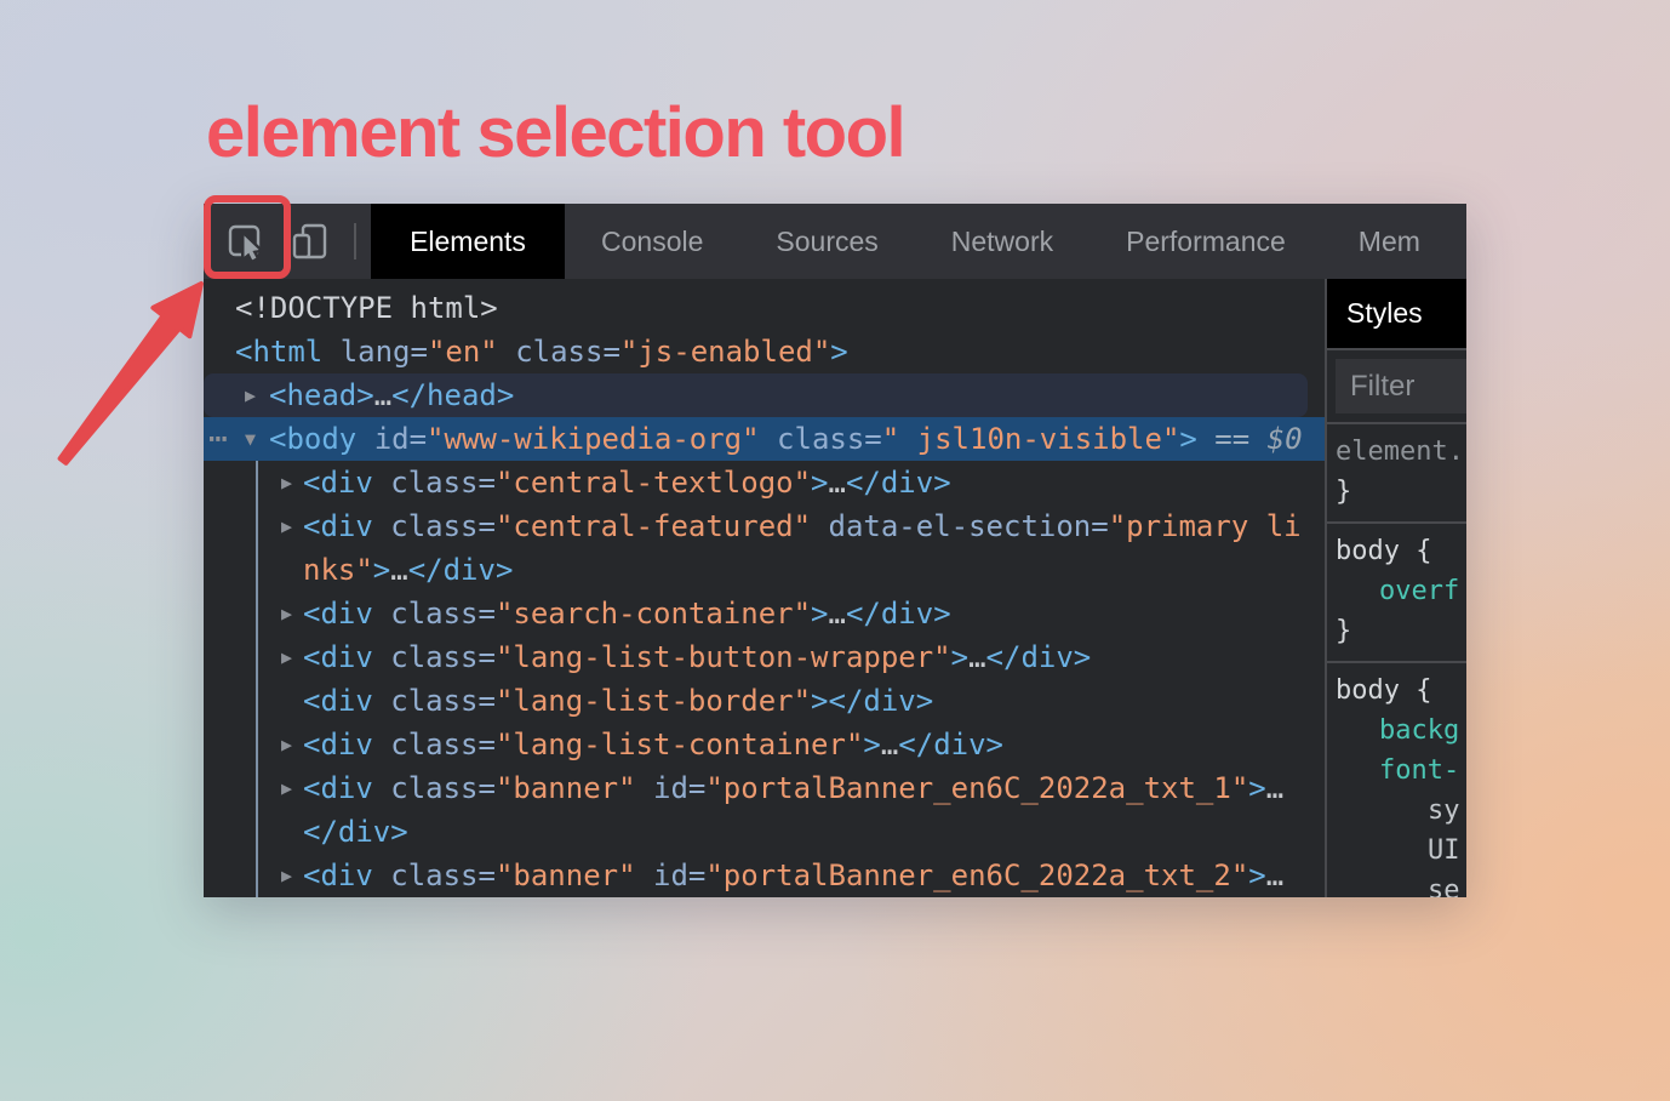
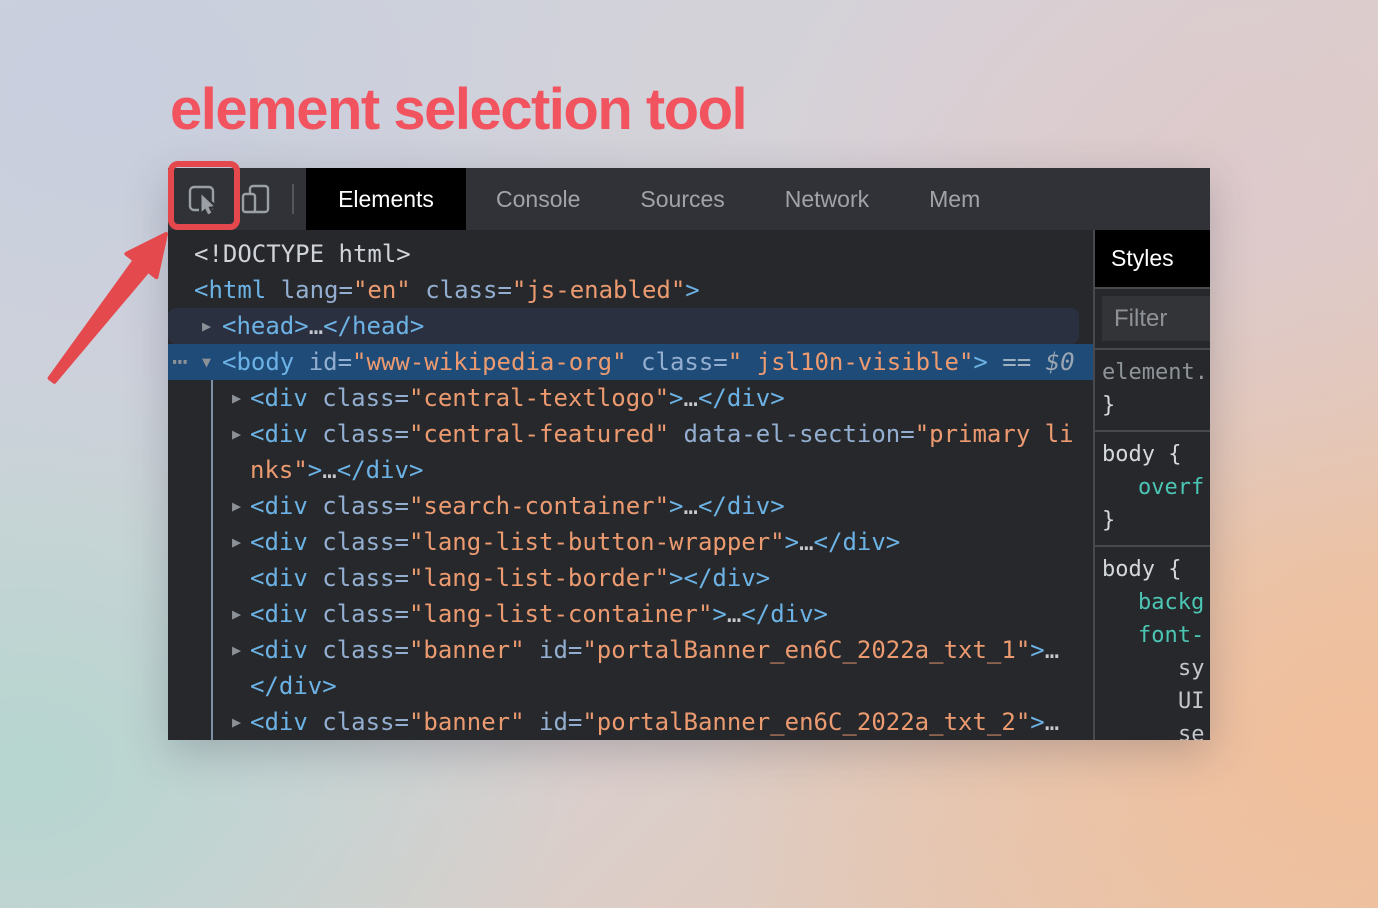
  element selection tool
  Elements
  Console
  Sources
  Network
- Performance
  Mem
  <!DOCTYPE html>
  <html lang="en" class="js-enabled">
  ▶
  <head>…</head>
  ⋯
  ▼
  <body id="www-wikipedia-org" class=" jsl10n-visible"> == $0
  ▶
  <div class="central-textlogo">…</div>
  ▶
  <div class="central-featured" data-el-section="primary li
  nks">…</div>
  ▶
  <div class="search-container">…</div>
  ▶
  <div class="lang-list-button-wrapper">…</div>
  <div class="lang-list-border"></div>
  ▶
  <div class="lang-list-container">…</div>
  ▶
  <div class="banner" id="portalBanner_en6C_2022a_txt_1">…
  </div>
  ▶
  <div class="banner" id="portalBanner_en6C_2022a_txt_2">…
  Styles
  Filter
  element.
  }
  body {
  overf
  }
  body {
  backg
  font-
  sy
  UI
  se
